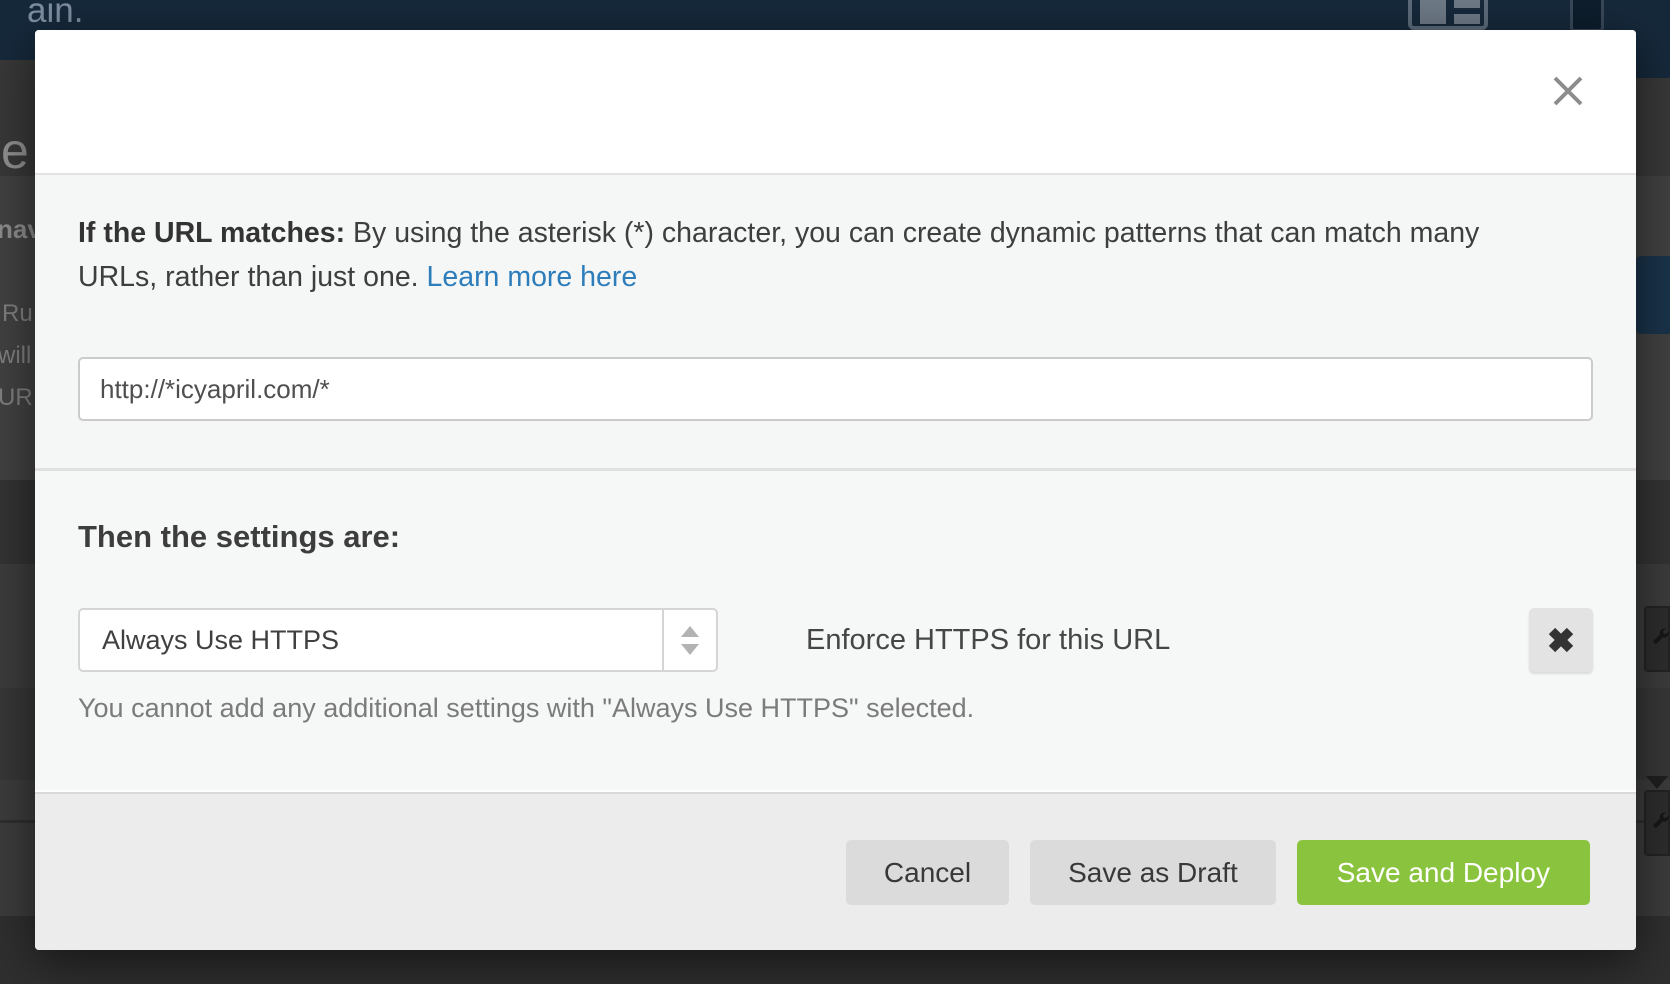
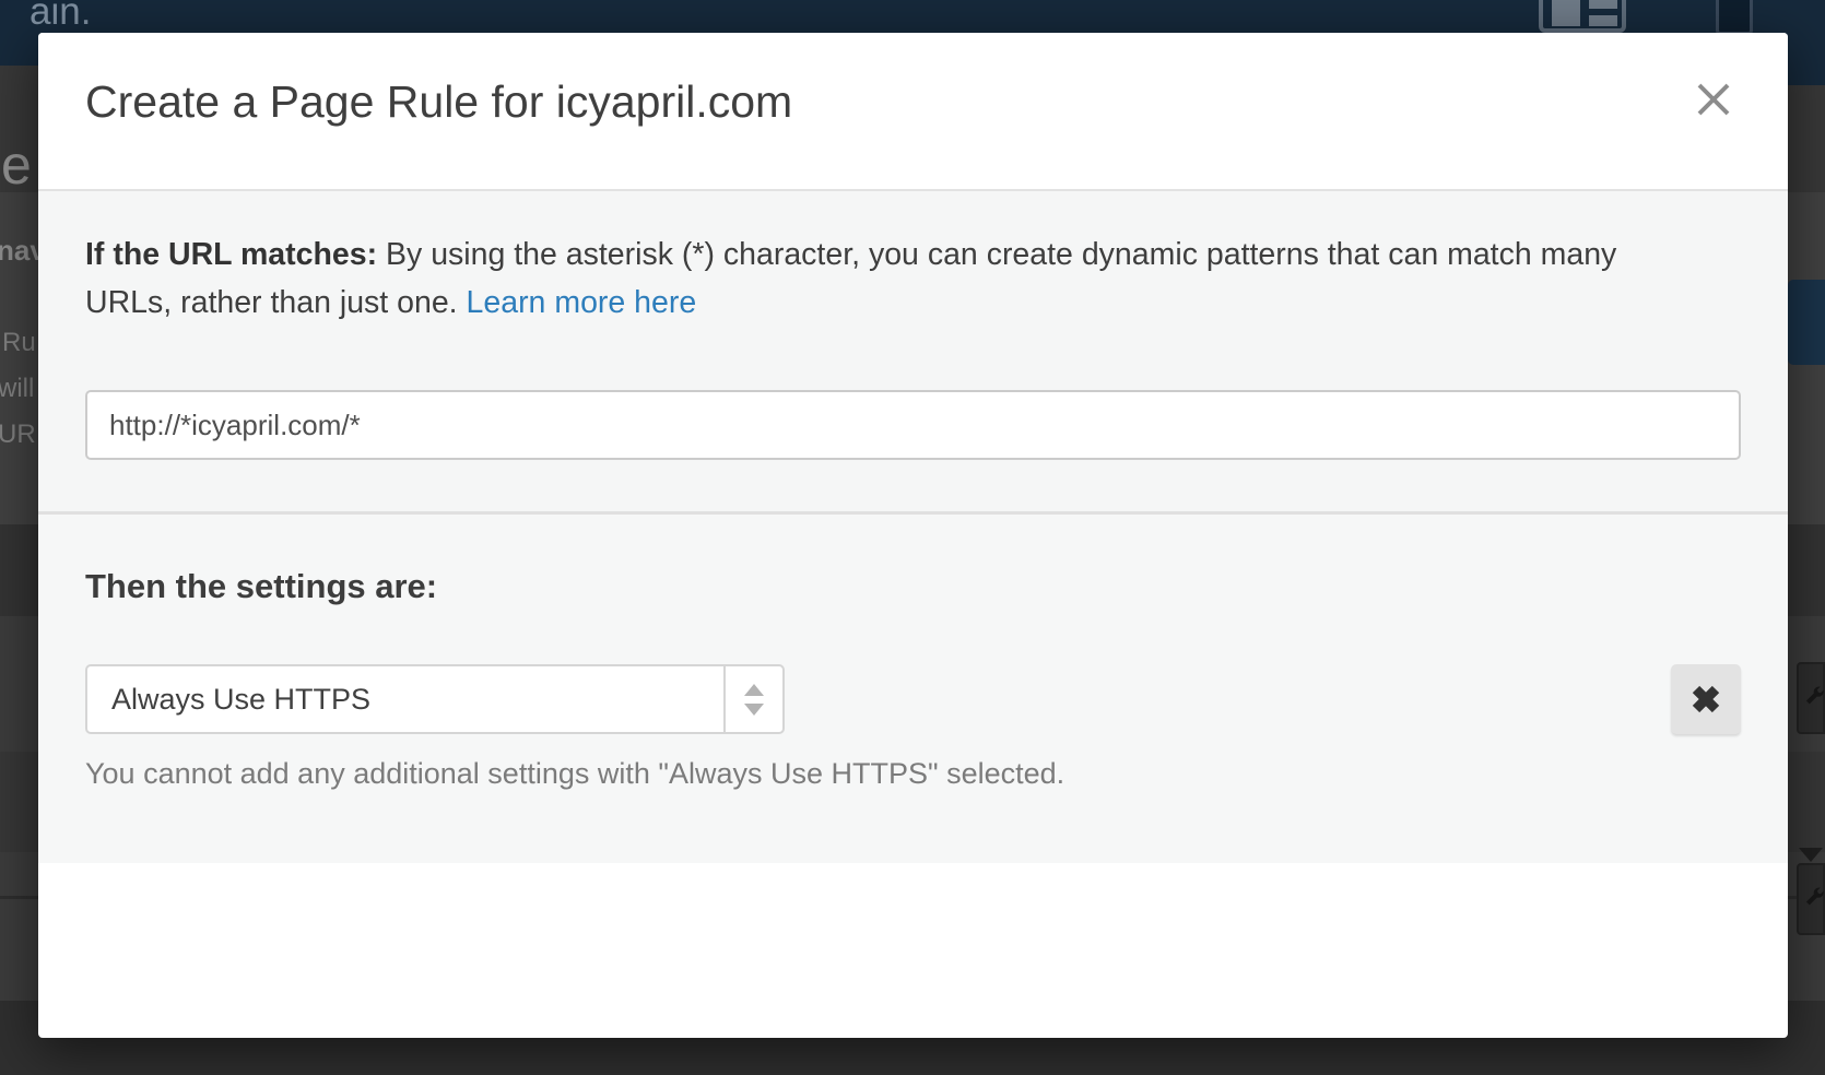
  e
  Ru
  will
  UR
  ain.
+ Create a Page Rule for icyapril.com
  If the URL matches: By using the asterisk (*) character, you can create dynamic patterns that can match many URLs, rather than just one. Learn more here
  http://*icyapril.com/*
  Then the settings are:
  Always Use HTTPS
- Enforce HTTPS for this URL
  You cannot add any additional settings with "Always Use HTTPS" selected.
- Cancel
- Save as Draft
- Save and Deploy
